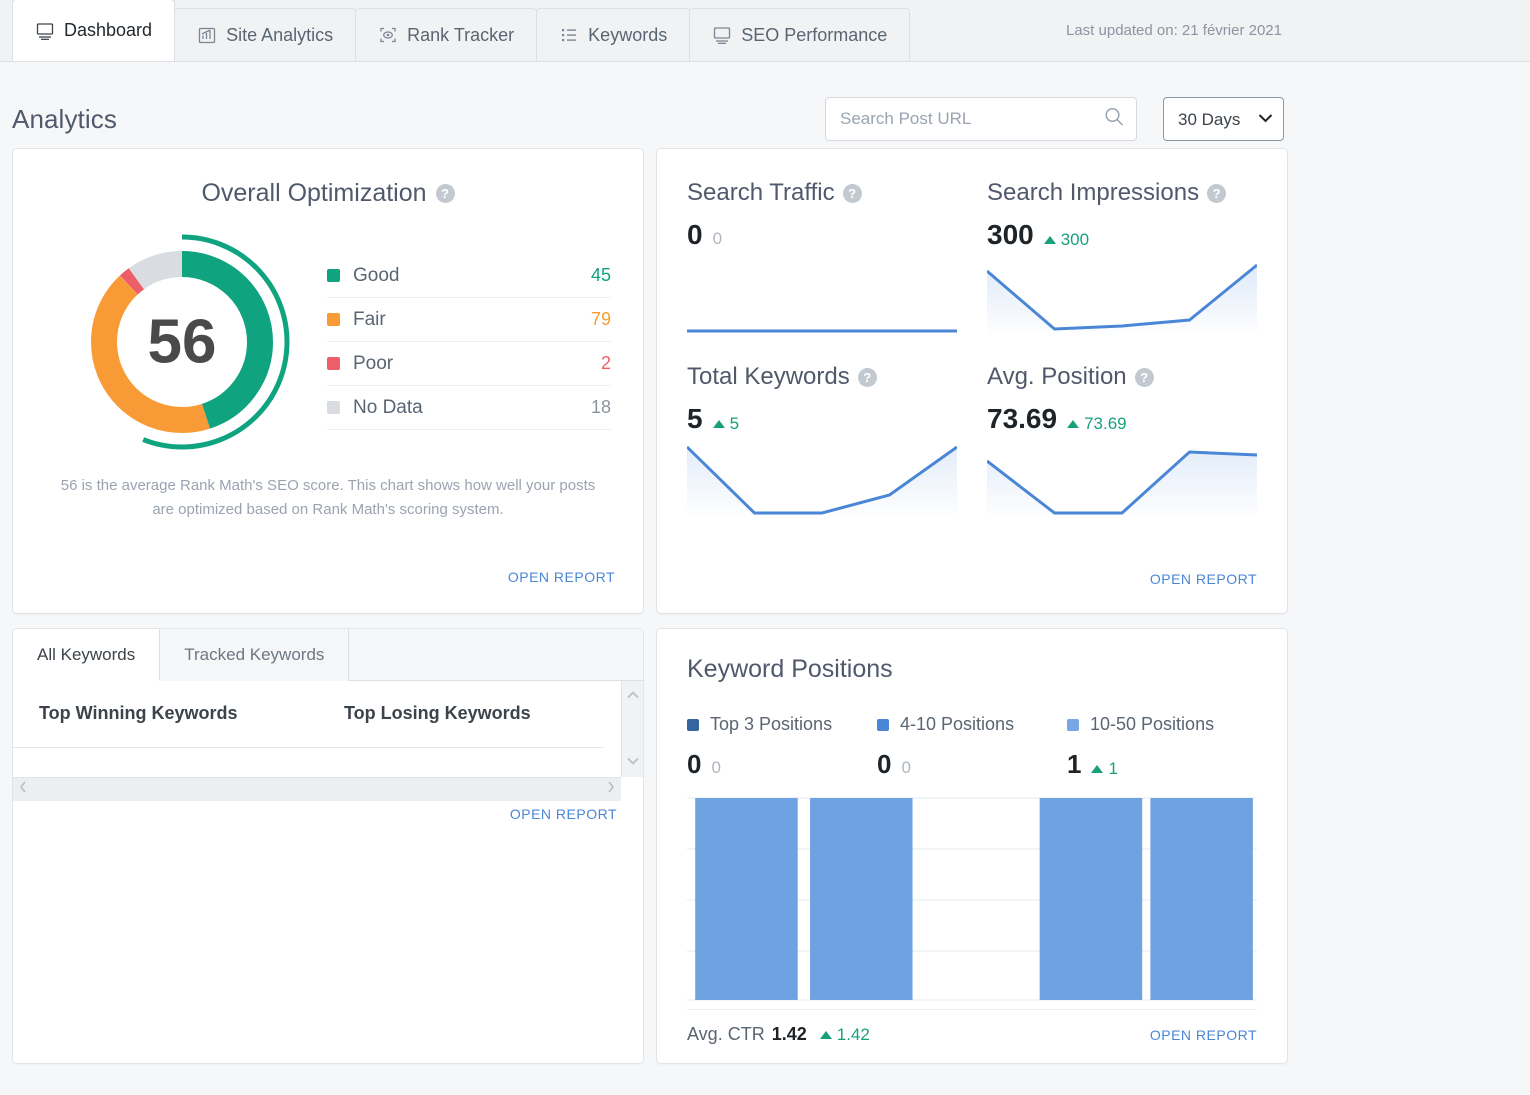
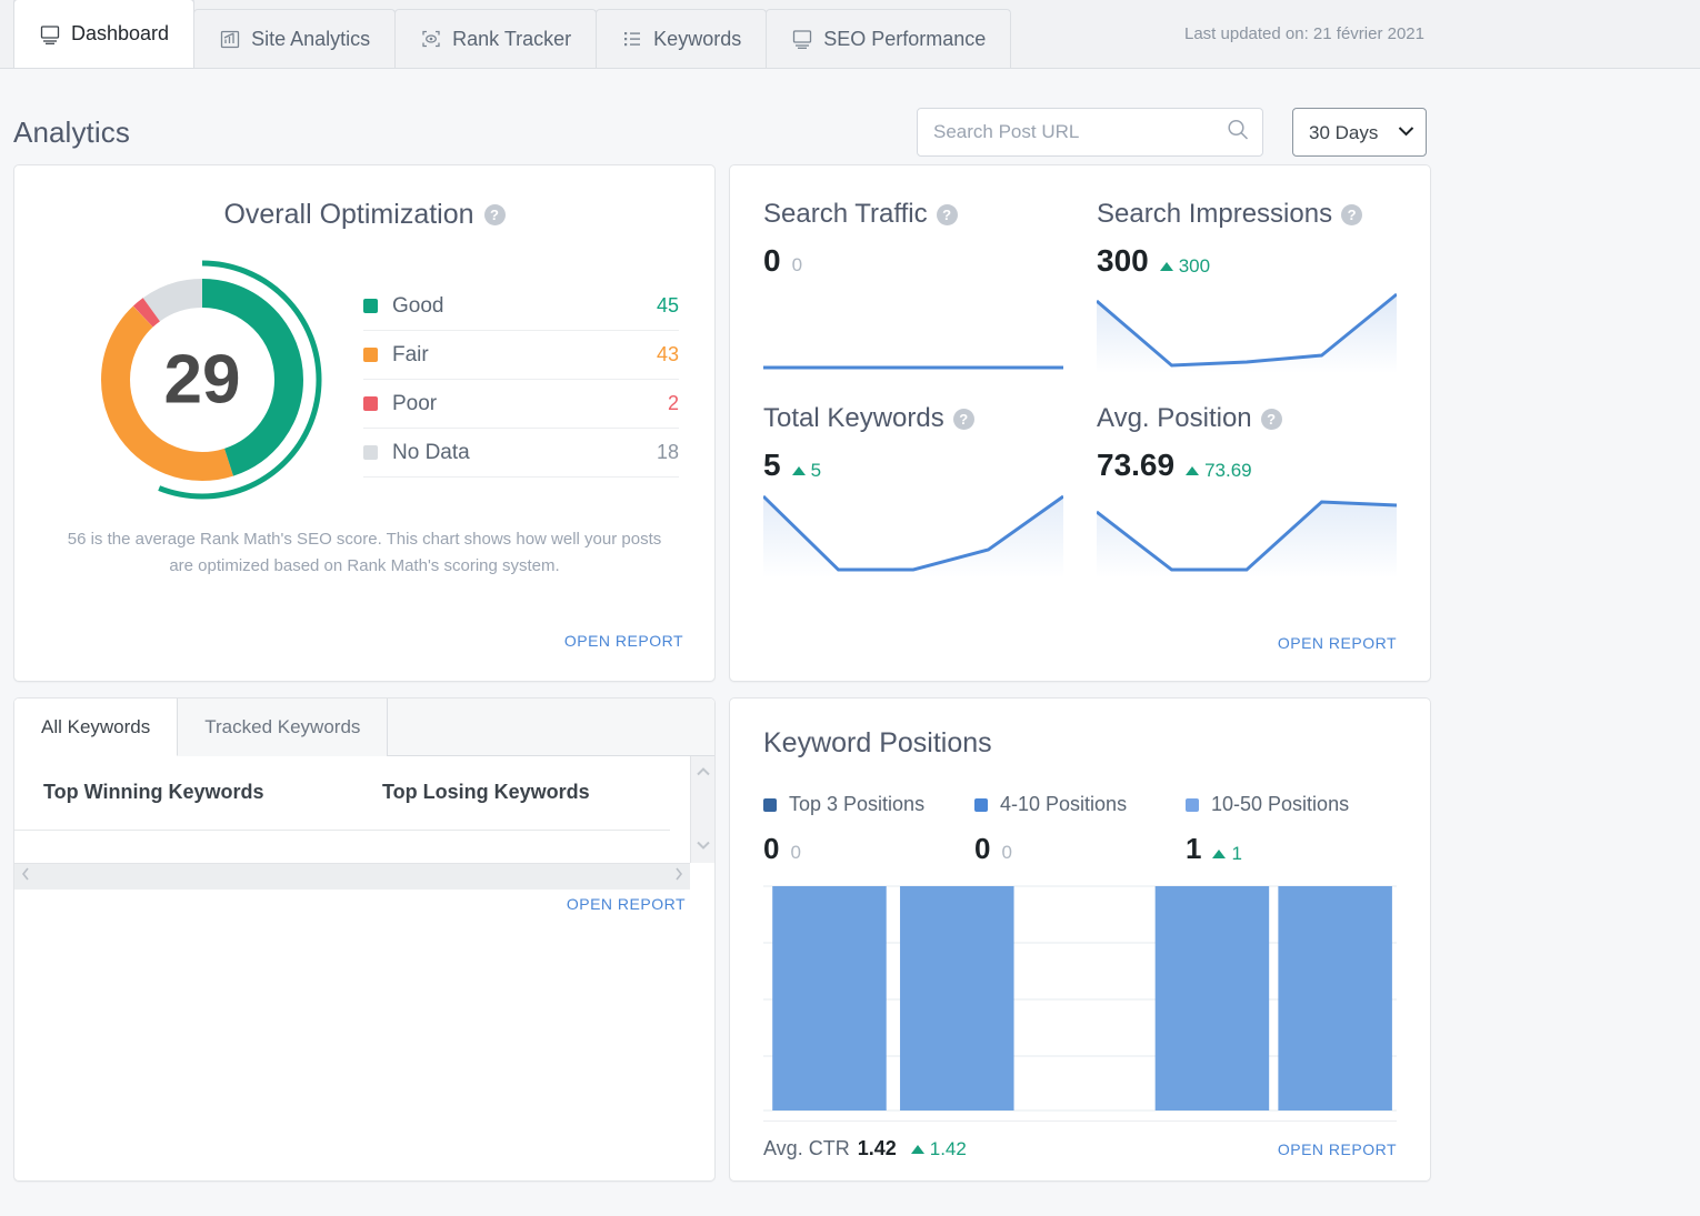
  Dashboard
  Site Analytics
  Rank Tracker
  Keywords
  SEO Performance
  Last updated on: 21 février 2021
  Analytics
  Search Post URL
  30 Days
  Overall Optimization
  ?
- 56
+ 29
  Good
  45
  Fair
- 79
+ 43
  Poor
  2
  No Data
  18
  56 is the average Rank Math's SEO score. This chart shows how well your posts are optimized based on Rank Math's scoring system.
  OPEN REPORT
  Search Traffic
  ?
  0
  0
  Search Impressions
  ?
  300
  300
  Total Keywords
  ?
  5
  5
  Avg. Position
  ?
  73.69
  73.69
  OPEN REPORT
  All Keywords
  Tracked Keywords
  Top Winning Keywords
  Top Losing Keywords
  OPEN REPORT
  Keyword Positions
  Top 3 Positions
  4-10 Positions
  10-50 Positions
  0
  0
  0
  0
  1
  1
  Avg. CTR
  1.42
  1.42
  OPEN REPORT
